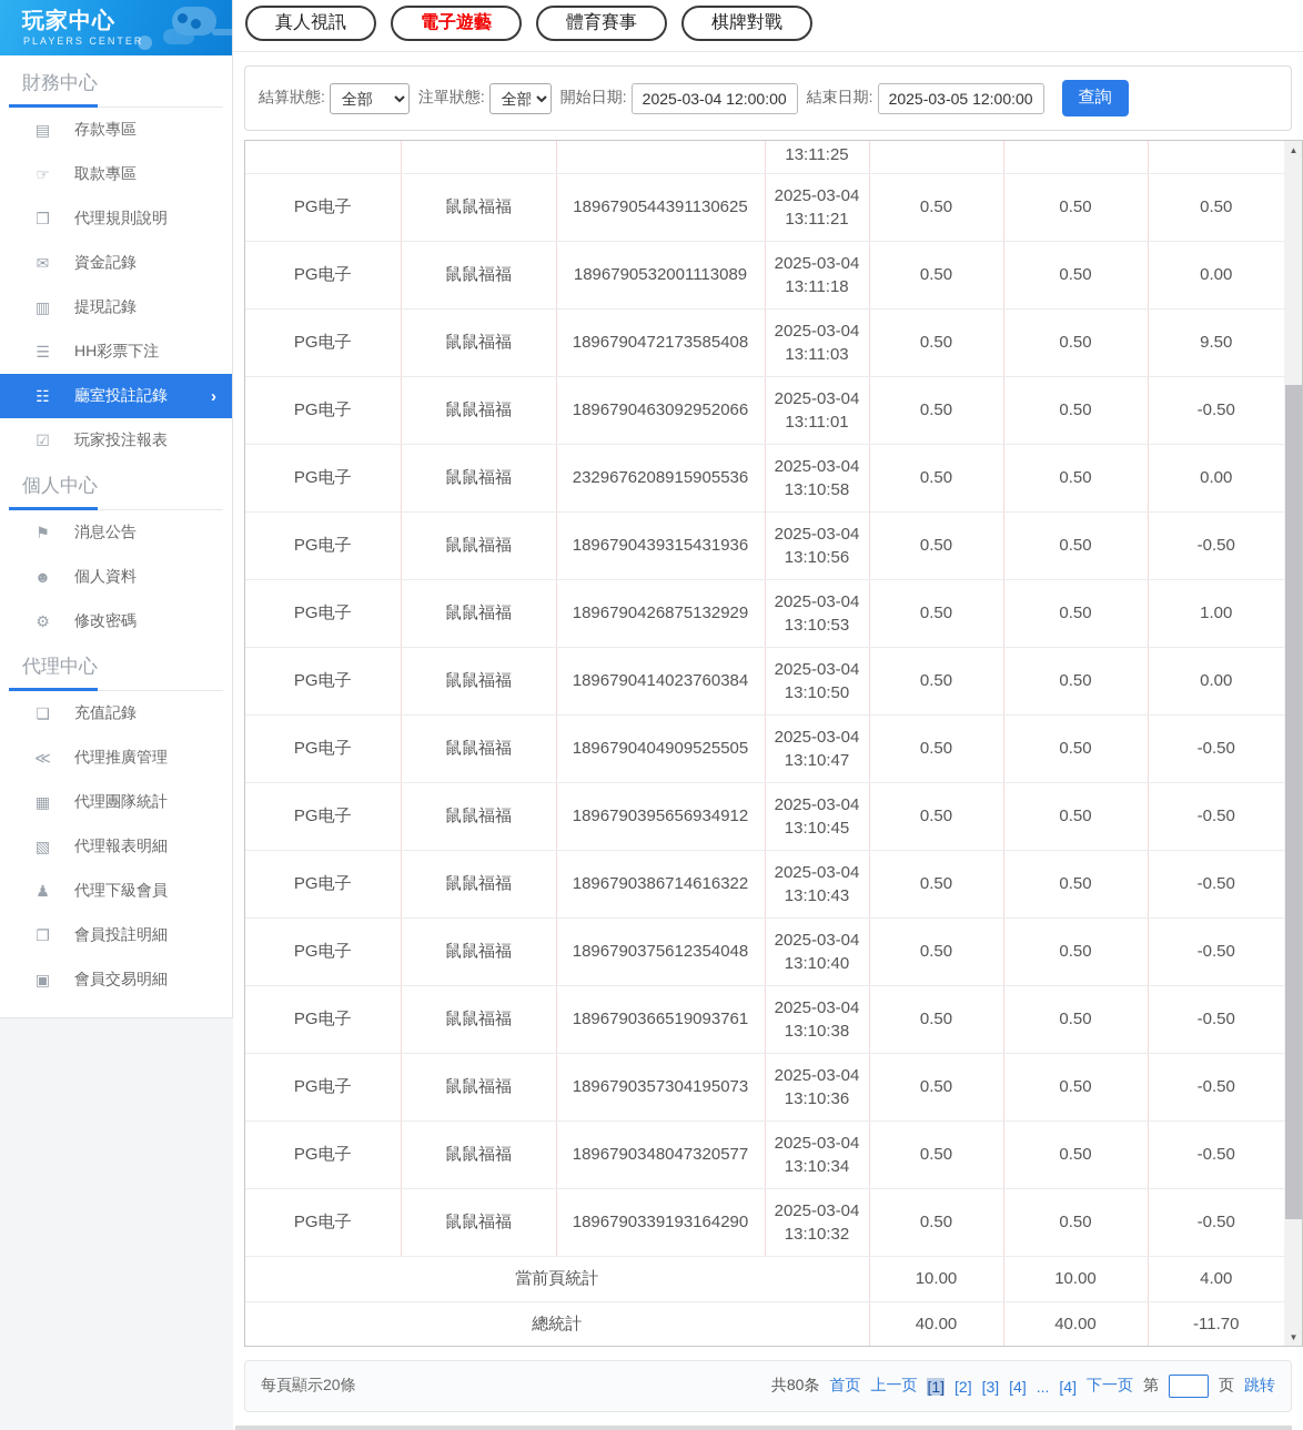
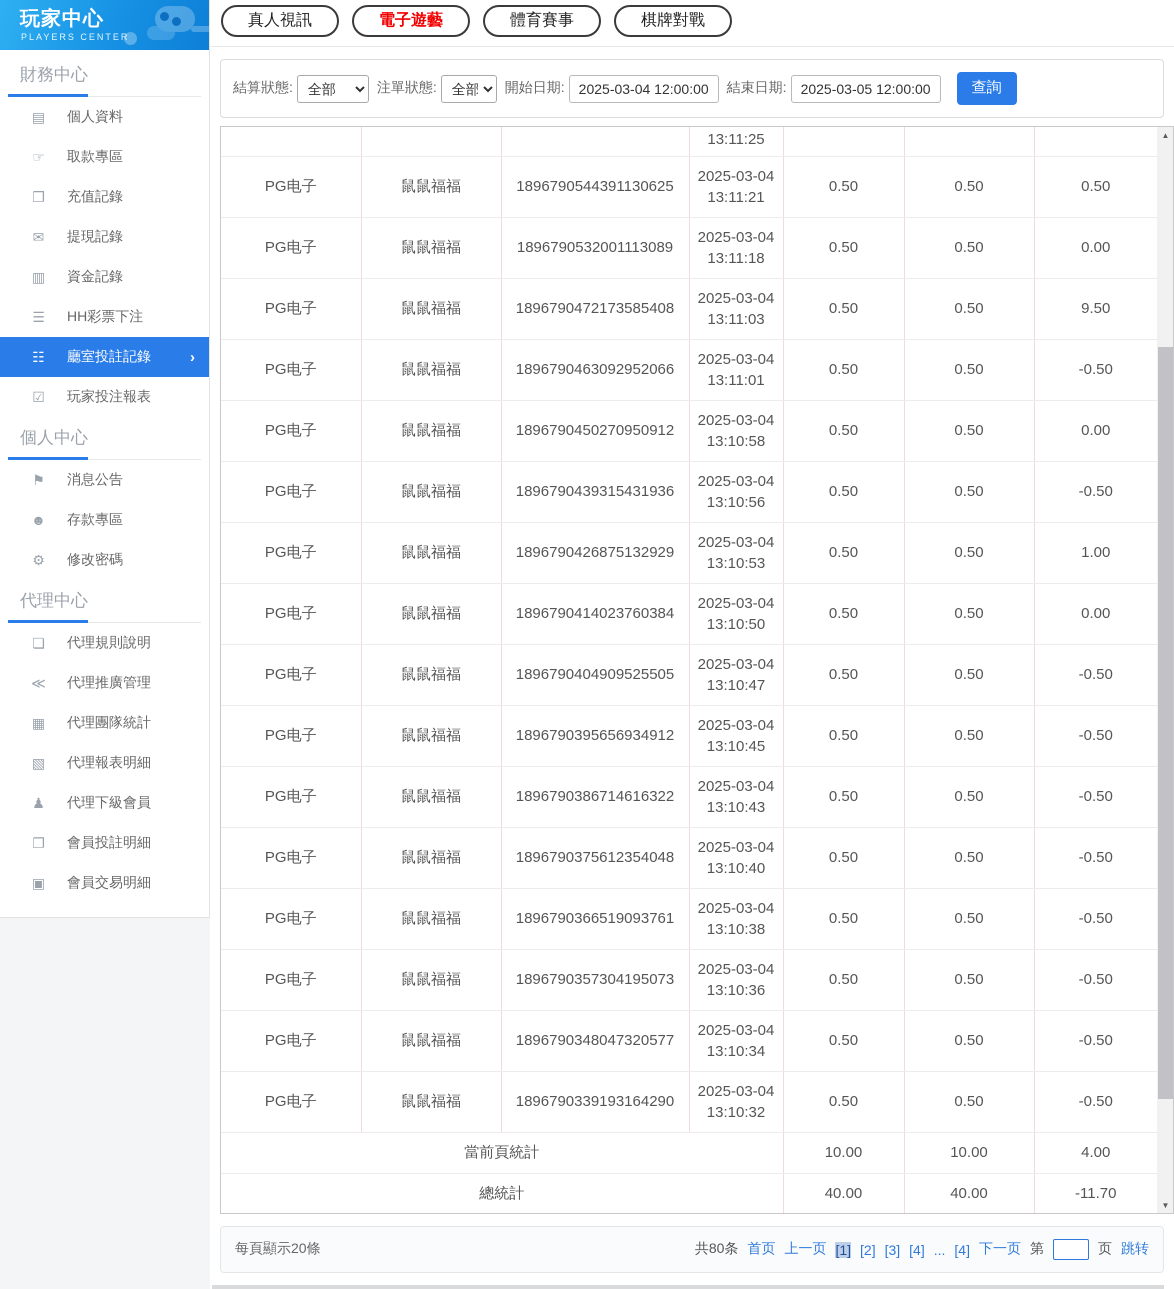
  玩家中心
  PLAYERS CENTER
  財務中心
  ▤
- 存款專區
+ 個人資料
  ☞
  取款專區
  ❒
- 代理規則說明
+ 充值記錄
  ✉
- 資金記錄
+ 提現記錄
  ▥
- 提現記錄
+ 資金記錄
  ☰
  HH彩票下注
  ☷
  廳室投註記錄
  ›
  ☑
  玩家投注報表
  個人中心
  ⚑
  消息公告
  ☻
- 個人資料
+ 存款專區
  ⚙
  修改密碼
  代理中心
  ❏
- 充值記錄
+ 代理規則說明
  ≪
  代理推廣管理
  ▦
  代理團隊統計
  ▧
  代理報表明細
  ♟
  代理下級會員
  ❐
  會員投註明細
  ▣
  會員交易明細
  真人視訊
  電子遊藝
  體育賽事
  棋牌對戰
  結算狀態:
  全部
  注單狀態:
  全部
  開始日期:
  2025-03-04 12:00:00
  結束日期:
  2025-03-05 12:00:00
  查詢
  			13:11:25
  PG电子	鼠鼠福福	1896790544391130625	2025-03-0413:11:21	0.50	0.50	0.50
  PG电子	鼠鼠福福	1896790532001113089	2025-03-0413:11:18	0.50	0.50	0.00
  PG电子	鼠鼠福福	1896790472173585408	2025-03-0413:11:03	0.50	0.50	9.50
  PG电子	鼠鼠福福	1896790463092952066	2025-03-0413:11:01	0.50	0.50	-0.50
- PG电子	鼠鼠福福	2329676208915905536	2025-03-0413:10:58	0.50	0.50	0.00
+ PG电子	鼠鼠福福	1896790450270950912	2025-03-0413:10:58	0.50	0.50	0.00
  PG电子	鼠鼠福福	1896790439315431936	2025-03-0413:10:56	0.50	0.50	-0.50
  PG电子	鼠鼠福福	1896790426875132929	2025-03-0413:10:53	0.50	0.50	1.00
  PG电子	鼠鼠福福	1896790414023760384	2025-03-0413:10:50	0.50	0.50	0.00
  PG电子	鼠鼠福福	1896790404909525505	2025-03-0413:10:47	0.50	0.50	-0.50
  PG电子	鼠鼠福福	1896790395656934912	2025-03-0413:10:45	0.50	0.50	-0.50
  PG电子	鼠鼠福福	1896790386714616322	2025-03-0413:10:43	0.50	0.50	-0.50
  PG电子	鼠鼠福福	1896790375612354048	2025-03-0413:10:40	0.50	0.50	-0.50
  PG电子	鼠鼠福福	1896790366519093761	2025-03-0413:10:38	0.50	0.50	-0.50
  PG电子	鼠鼠福福	1896790357304195073	2025-03-0413:10:36	0.50	0.50	-0.50
  PG电子	鼠鼠福福	1896790348047320577	2025-03-0413:10:34	0.50	0.50	-0.50
  PG电子	鼠鼠福福	1896790339193164290	2025-03-0413:10:32	0.50	0.50	-0.50
  當前頁統計	10.00	10.00	4.00
  總統計	40.00	40.00	-11.70
  ▲
  ▼
  每頁顯示20條
  共80条
  首页
  上一页
  [1]
  [2]
  [3]
  [4]
  ...
  [4]
  下一页
  第
  页
  跳转
